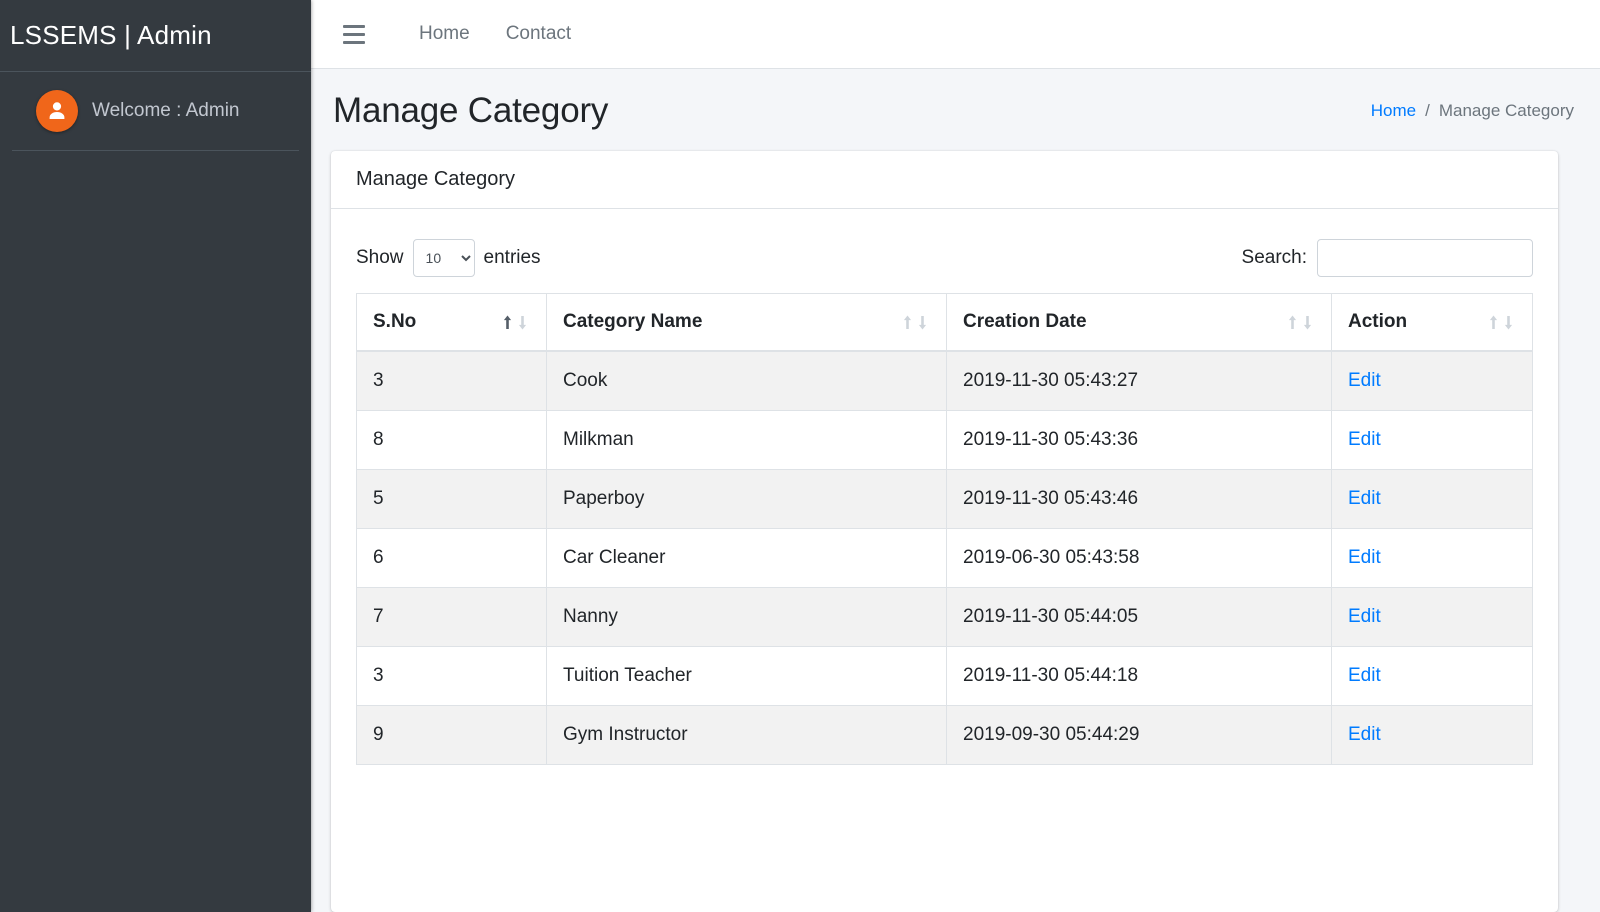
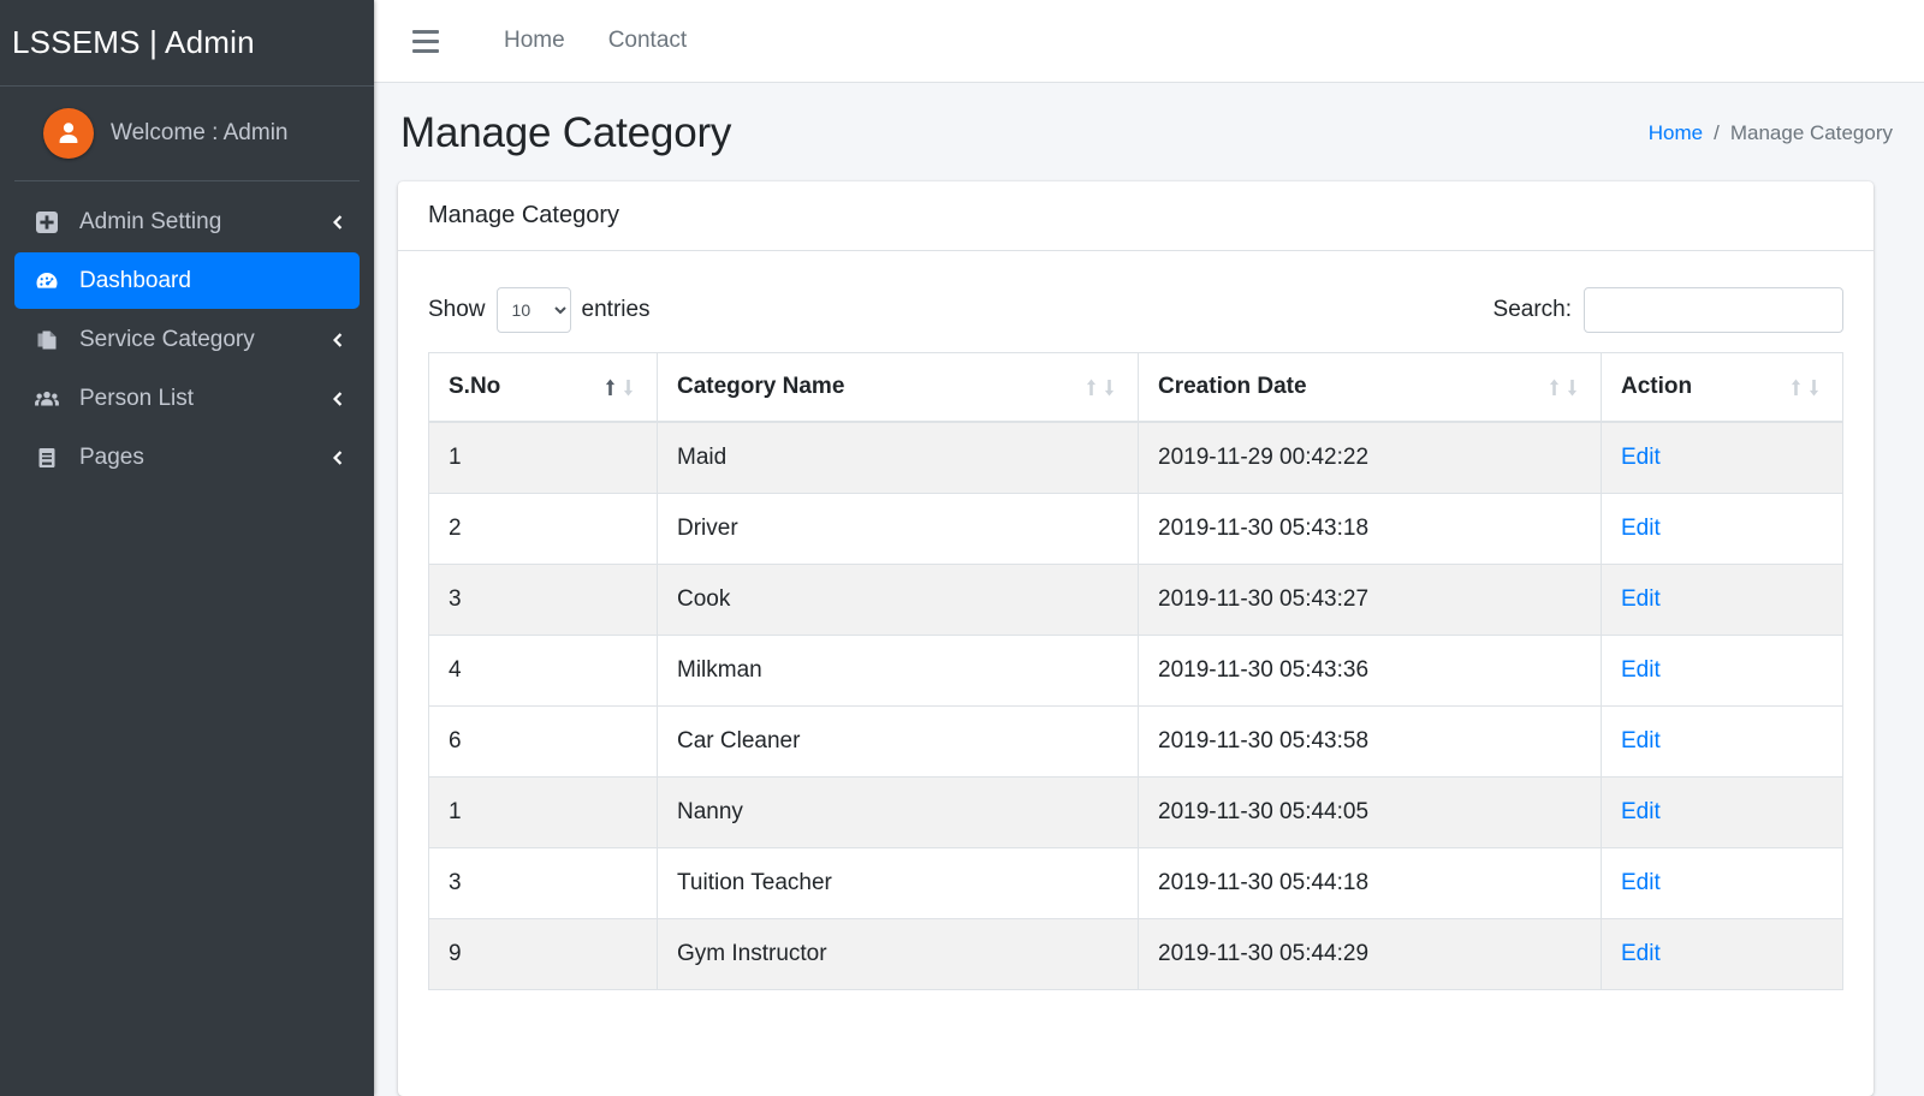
  LSSEMS | Admin
  Welcome : Admin
+ Admin Setting
+ Dashboard
+ Service Category
+ Person List
+ Pages
  Home
  Contact
  Manage Category
  Home
  /
  Manage Category
  Manage Category
  Show
  10
  entries
  Search:
  S.No	Category Name	Creation Date	Action
+ 1	Maid	2019-11-29 00:42:22	Edit
+ 2	Driver	2019-11-30 05:43:18	Edit
  3	Cook	2019-11-30 05:43:27	Edit
- 8	Milkman	2019-11-30 05:43:36	Edit
+ 4	Milkman	2019-11-30 05:43:36	Edit
- 5	Paperboy	2019-11-30 05:43:46	Edit
- 6	Car Cleaner	2019-06-30 05:43:58	Edit
+ 6	Car Cleaner	2019-11-30 05:43:58	Edit
- 7	Nanny	2019-11-30 05:44:05	Edit
+ 1	Nanny	2019-11-30 05:44:05	Edit
  3	Tuition Teacher	2019-11-30 05:44:18	Edit
- 9	Gym Instructor	2019-09-30 05:44:29	Edit
+ 9	Gym Instructor	2019-11-30 05:44:29	Edit
